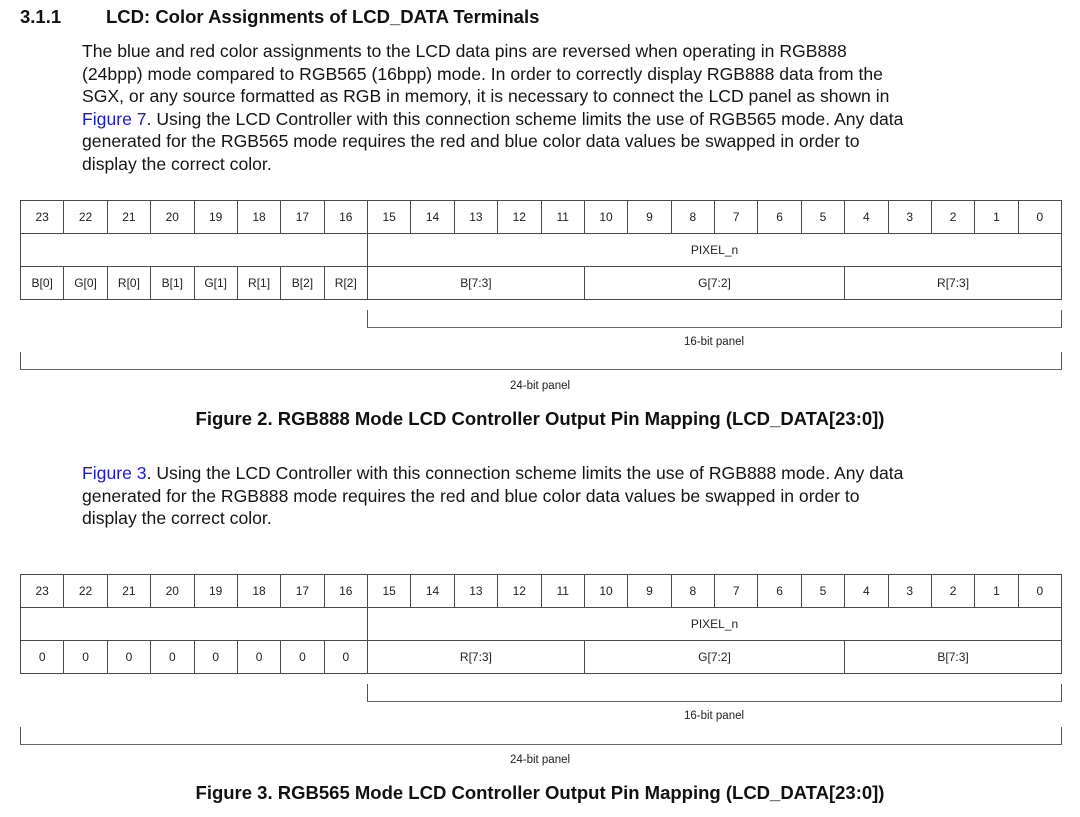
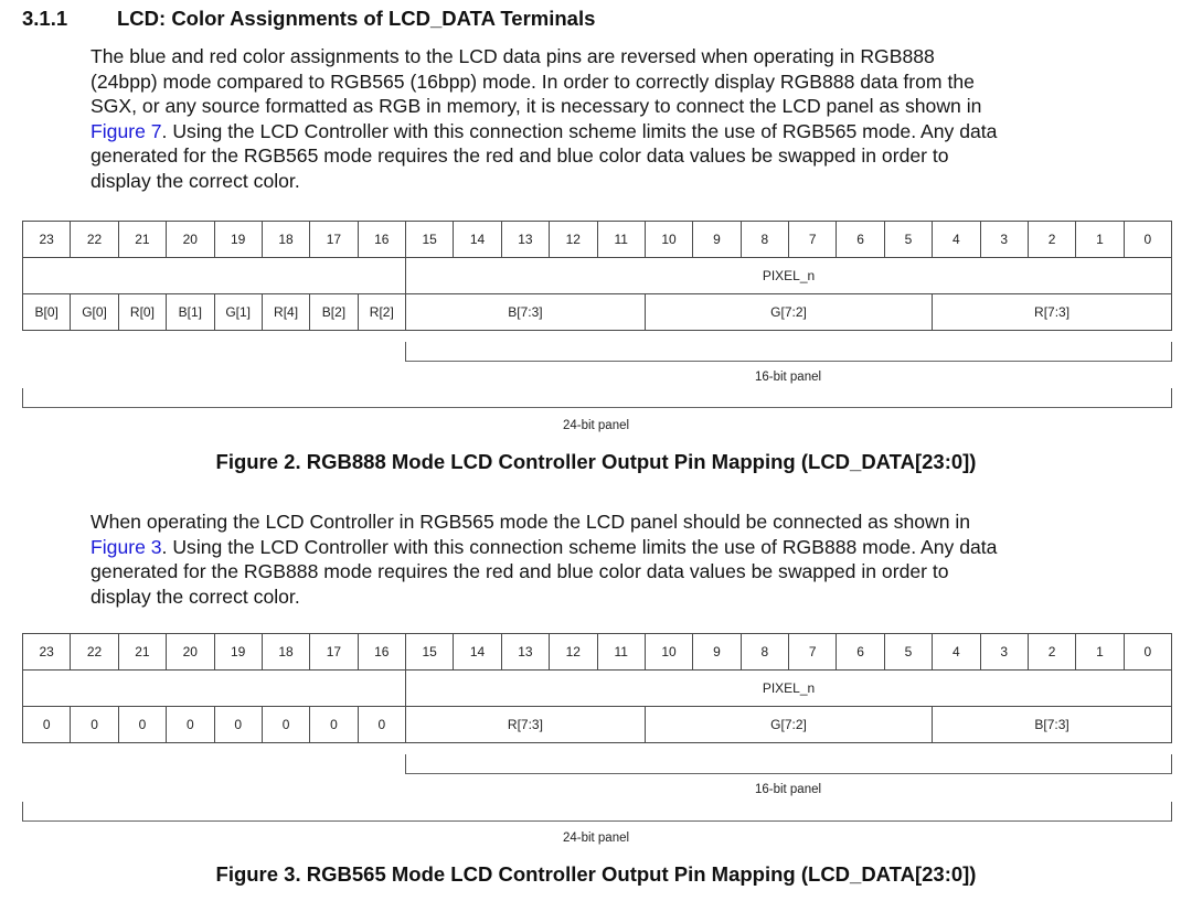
  3.1.1 LCD: Color Assignments of LCD_DATA Terminals
  The blue and red color assignments to the LCD data pins are reversed when operating in RGB888
  (24bpp) mode compared to RGB565 (16bpp) mode. In order to correctly display RGB888 data from the
  SGX, or any source formatted as RGB in memory, it is necessary to connect the LCD panel as shown in
  Figure 7. Using the LCD Controller with this connection scheme limits the use of RGB565 mode. Any data
  generated for the RGB565 mode requires the red and blue color data values be swapped in order to
  display the correct color.
  23	22	21	20	19	18	17	16	15	14	13	12	11	10	9	8	7	6	5	4	3	2	1	0
  	PIXEL_n
- B[0]	G[0]	R[0]	B[1]	G[1]	R[1]	B[2]	R[2]	B[7:3]	G[7:2]	R[7:3]
+ B[0]	G[0]	R[0]	B[1]	G[1]	R[4]	B[2]	R[2]	B[7:3]	G[7:2]	R[7:3]
  16-bit panel
  24-bit panel
  Figure 2. RGB888 Mode LCD Controller Output Pin Mapping (LCD_DATA[23:0])
+ When operating the LCD Controller in RGB565 mode the LCD panel should be connected as shown in
  Figure 3. Using the LCD Controller with this connection scheme limits the use of RGB888 mode. Any data
  generated for the RGB888 mode requires the red and blue color data values be swapped in order to
  display the correct color.
  23	22	21	20	19	18	17	16	15	14	13	12	11	10	9	8	7	6	5	4	3	2	1	0
  	PIXEL_n
  0	0	0	0	0	0	0	0	R[7:3]	G[7:2]	B[7:3]
  16-bit panel
  24-bit panel
  Figure 3. RGB565 Mode LCD Controller Output Pin Mapping (LCD_DATA[23:0])
